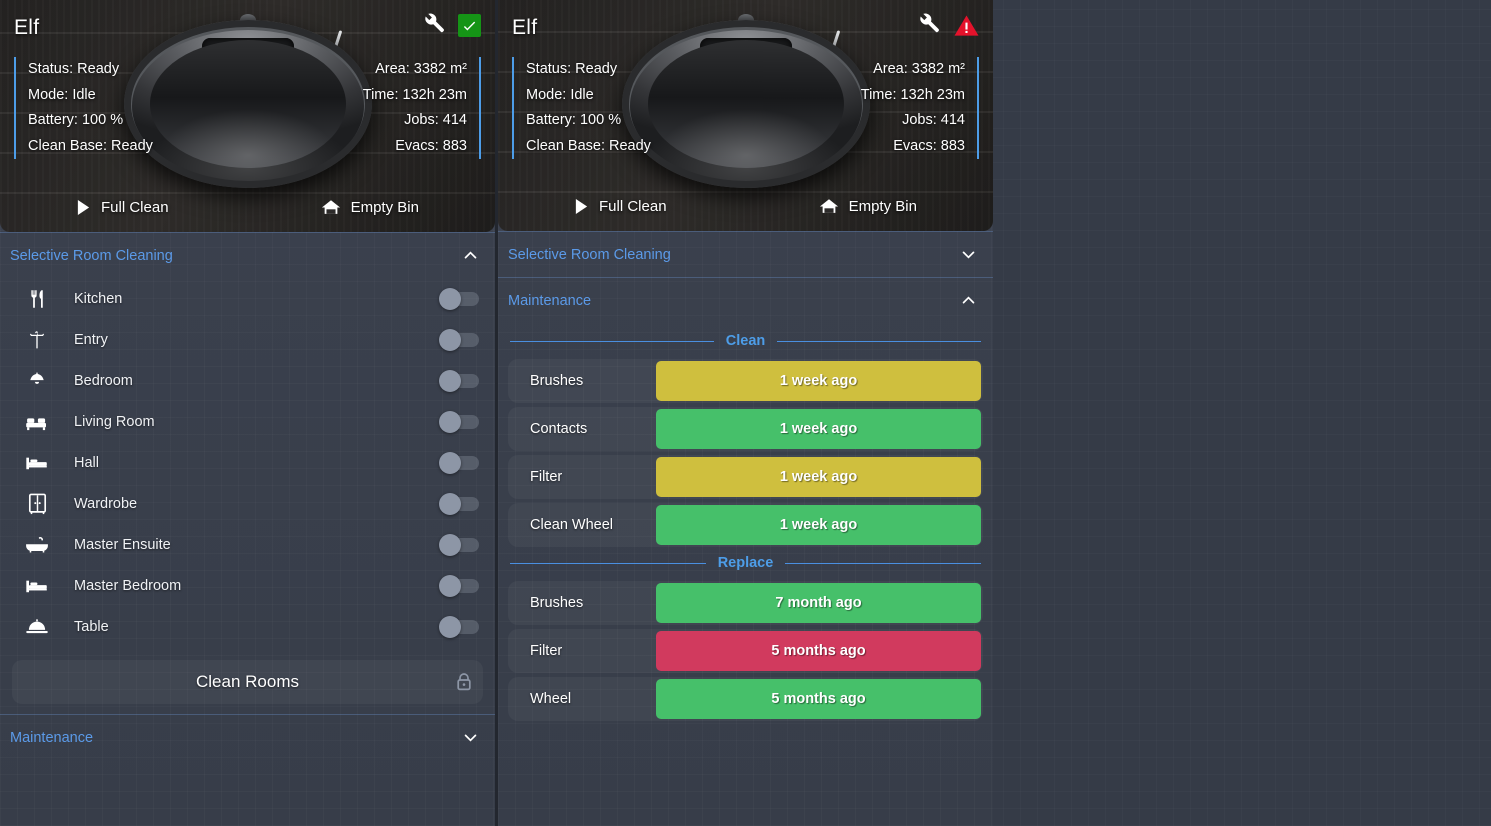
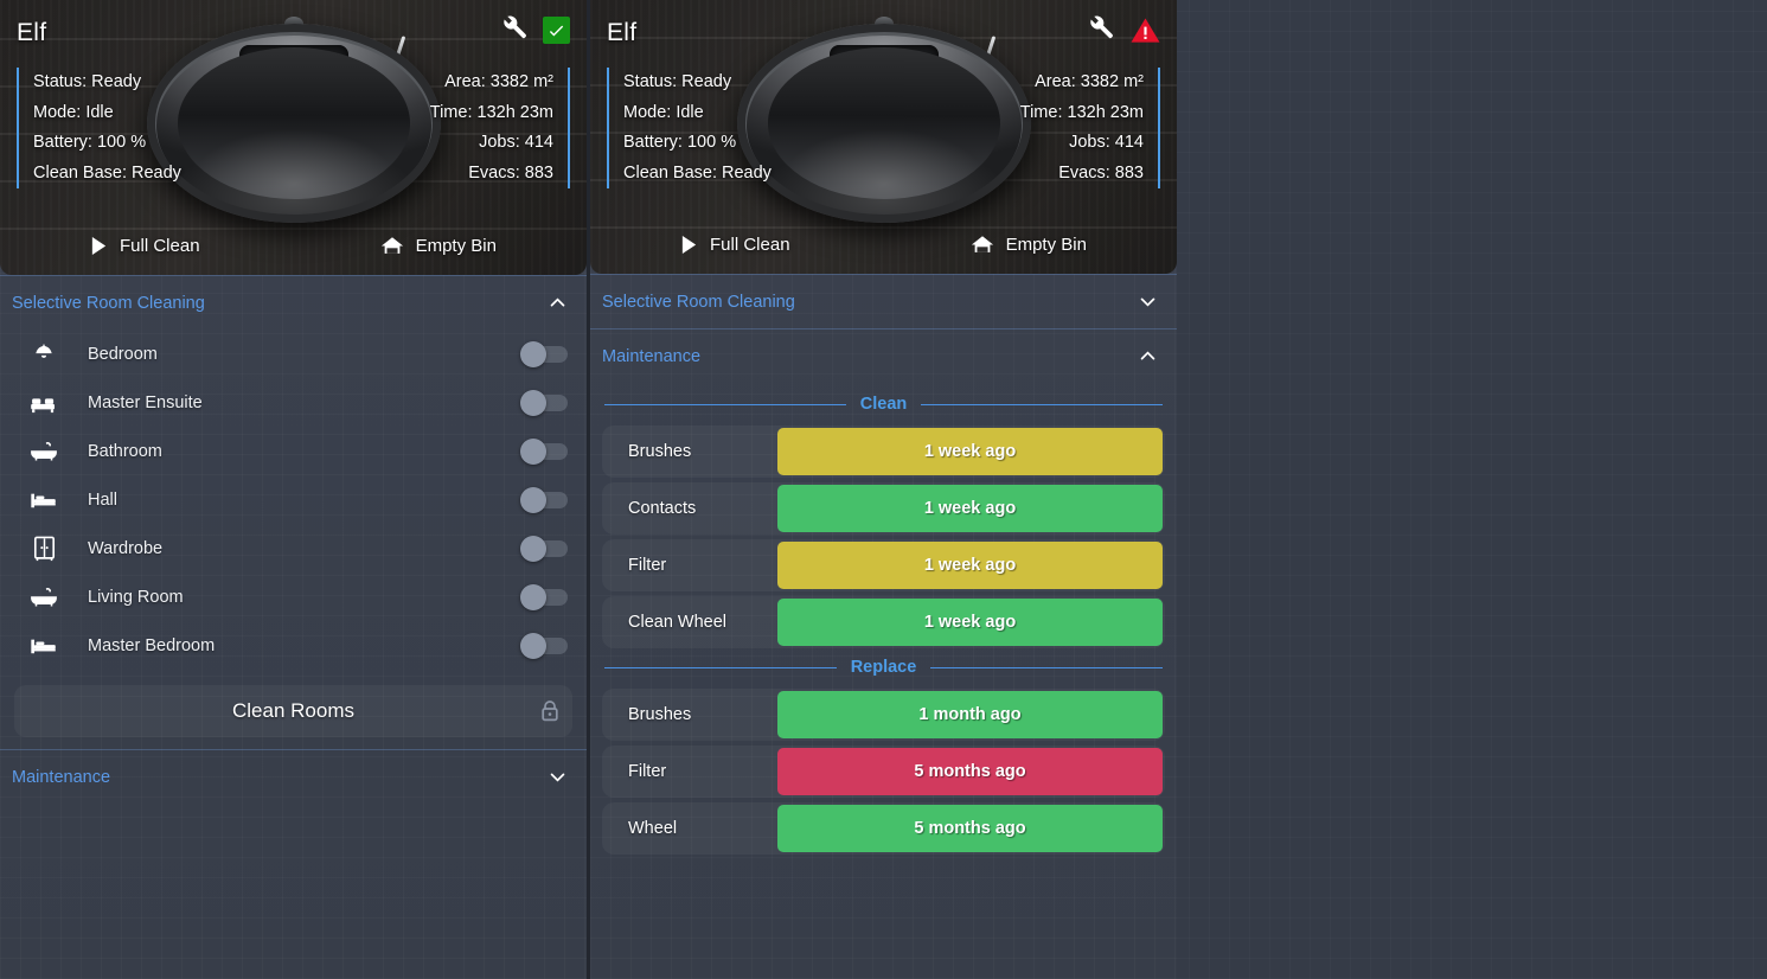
  Elf
  Status: Ready
  Mode: Idle
  Battery: 100 %
  Clean Base: Ready
  Area: 3382 m²
  Time: 132h 23m
  Jobs: 414
  Evacs: 883
  Full Clean
  Empty Bin
  Selective Room Cleaning
- Kitchen
- Entry
  Bedroom
- Living Room
+ Master Ensuite
+ Bathroom
  Hall
  Wardrobe
- Master Ensuite
+ Living Room
  Master Bedroom
- Table
  Clean Rooms
  Maintenance
  Elf
  Status: Ready
  Mode: Idle
  Battery: 100 %
  Clean Base: Ready
  Area: 3382 m²
  Time: 132h 23m
  Jobs: 414
  Evacs: 883
  Full Clean
  Empty Bin
  Selective Room Cleaning
  Maintenance
  Clean
  Brushes
  1 week ago
  Contacts
  1 week ago
  Filter
  1 week ago
  Clean Wheel
  1 week ago
  Replace
  Brushes
- 7 month ago
+ 1 month ago
  Filter
  5 months ago
  Wheel
  5 months ago
